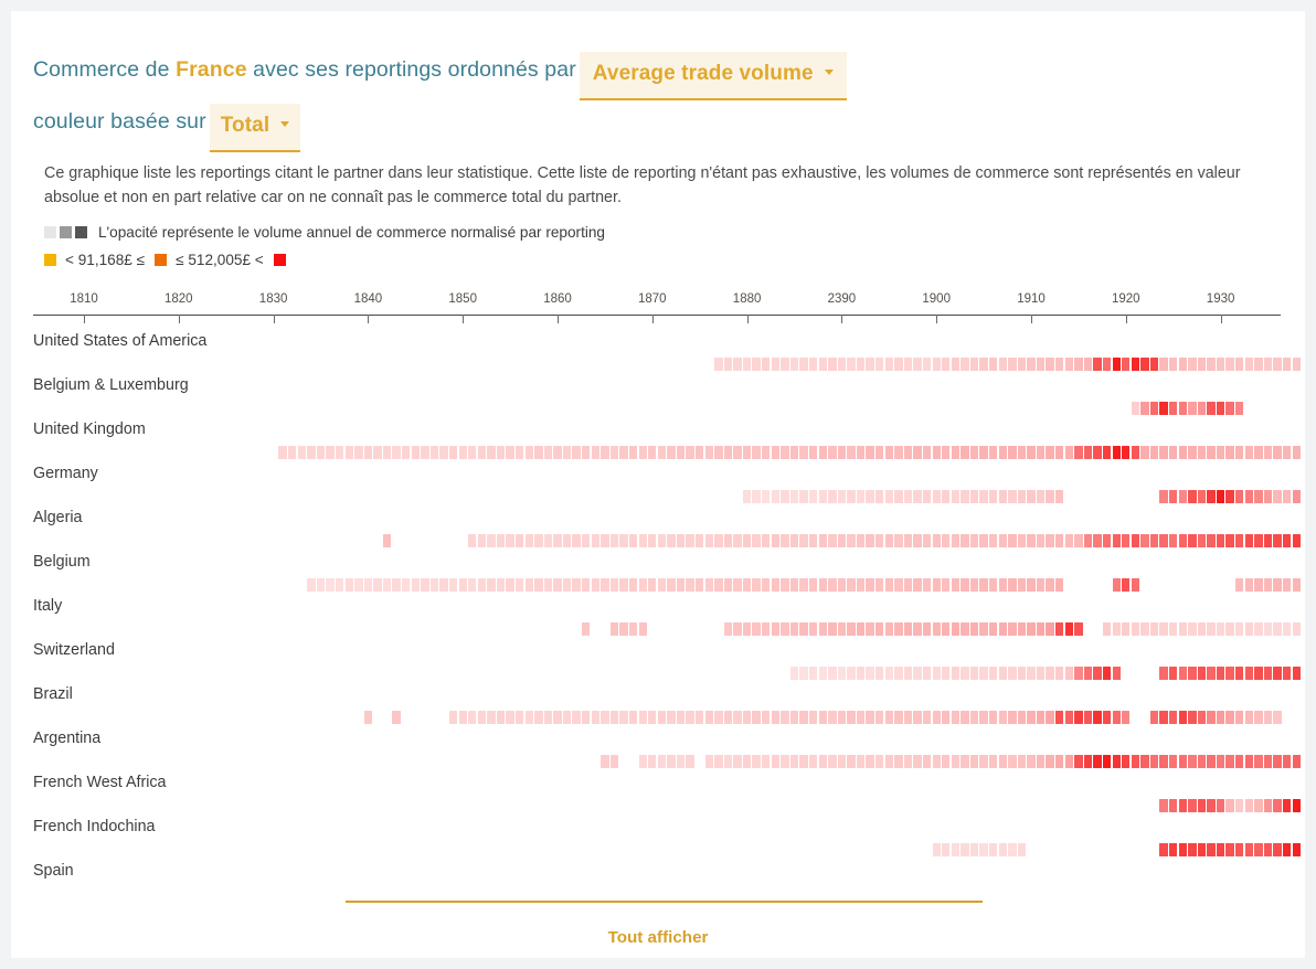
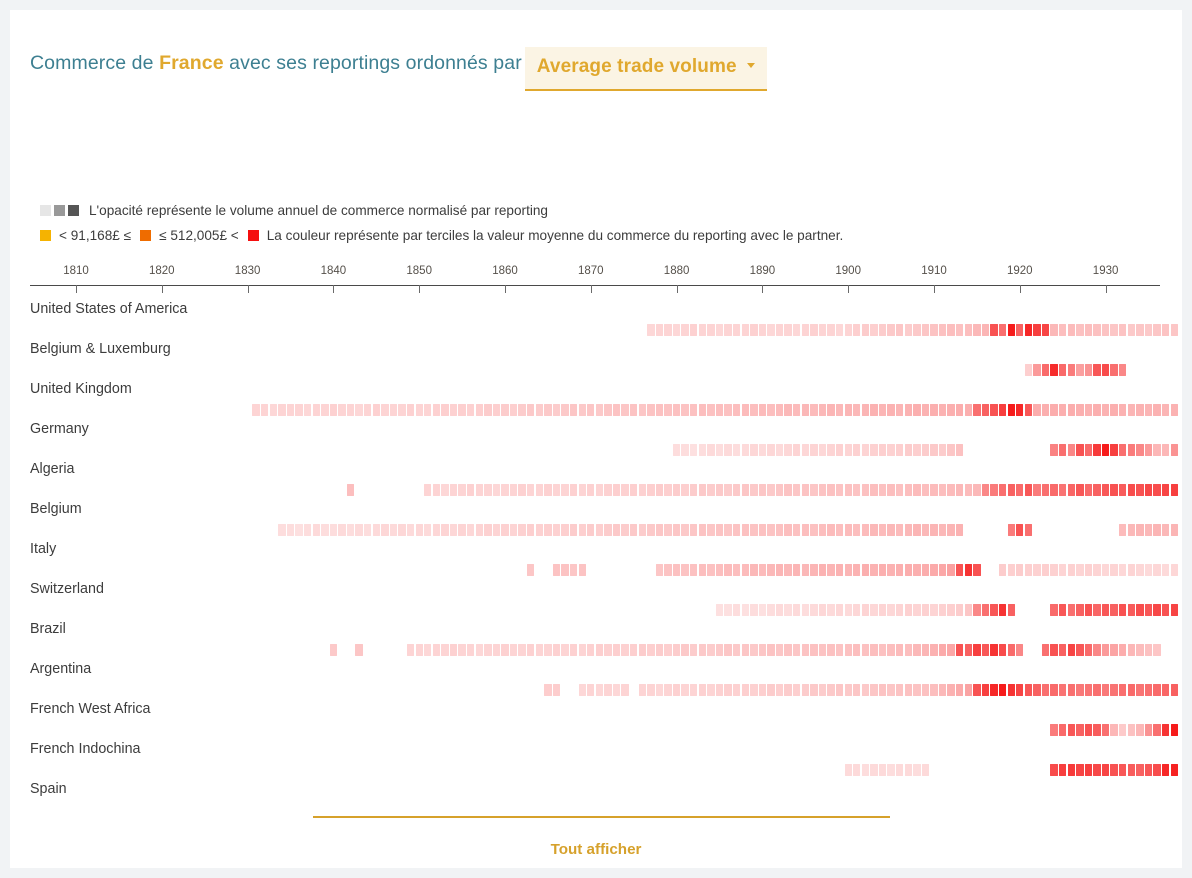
  Commerce de France avec ses reportings ordonnés par Average trade volume
- couleur basée sur Total
- Ce graphique liste les reportings citant le partner dans leur statistique. Cette liste de reporting n'étant pas exhaustive, les volumes de commerce sont représentés en valeur absolue et non en part relative car on ne connaît pas le commerce total du partner.
  L'opacité représente le volume annuel de commerce normalisé par reporting
  < 91,168£ ≤
  ≤ 512,005£ <
+ La couleur représente par terciles la valeur moyenne du commerce du reporting avec le partner.
  1810
  1820
  1830
  1840
  1850
  1860
  1870
  1880
- 2390
+ 1890
  1900
  1910
  1920
  1930
  United States of America
  Belgium & Luxemburg
  United Kingdom
  Germany
  Algeria
  Belgium
  Italy
  Switzerland
  Brazil
  Argentina
  French West Africa
  French Indochina
  Spain
  Tout afficher
